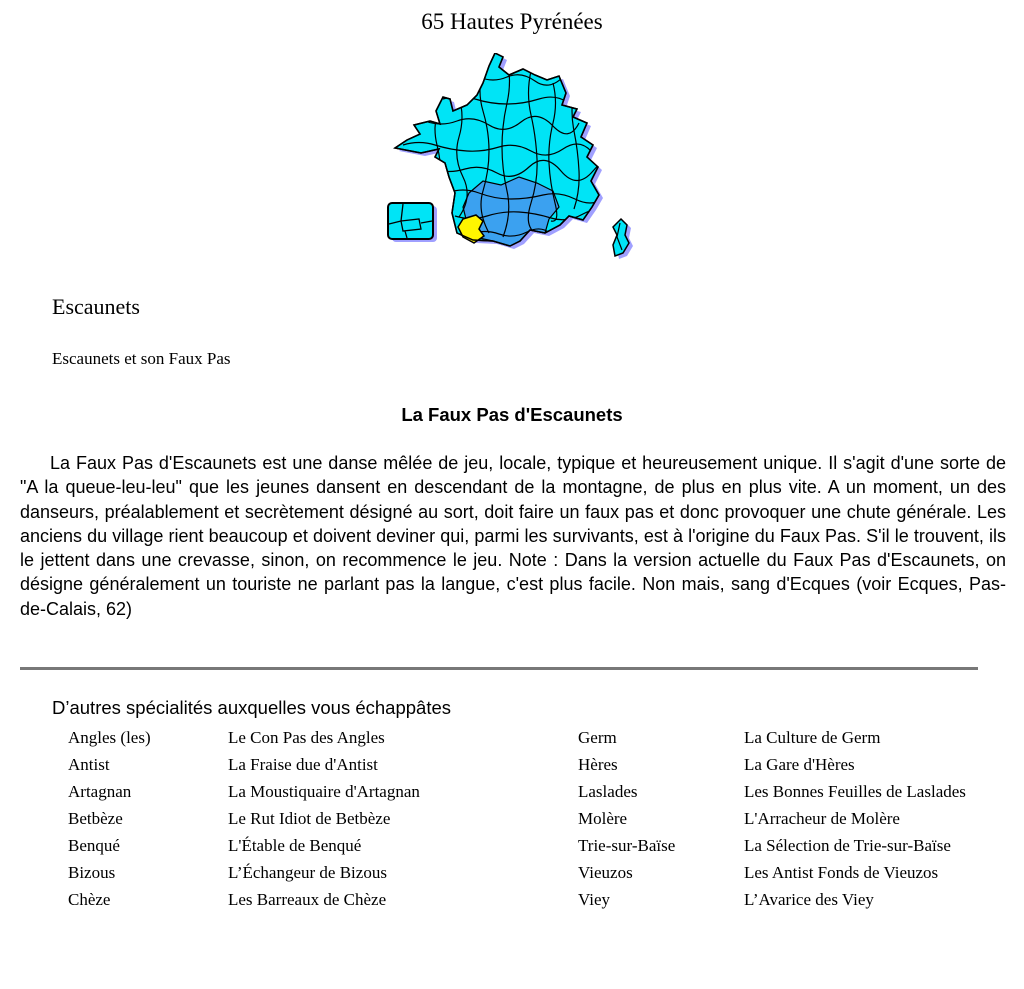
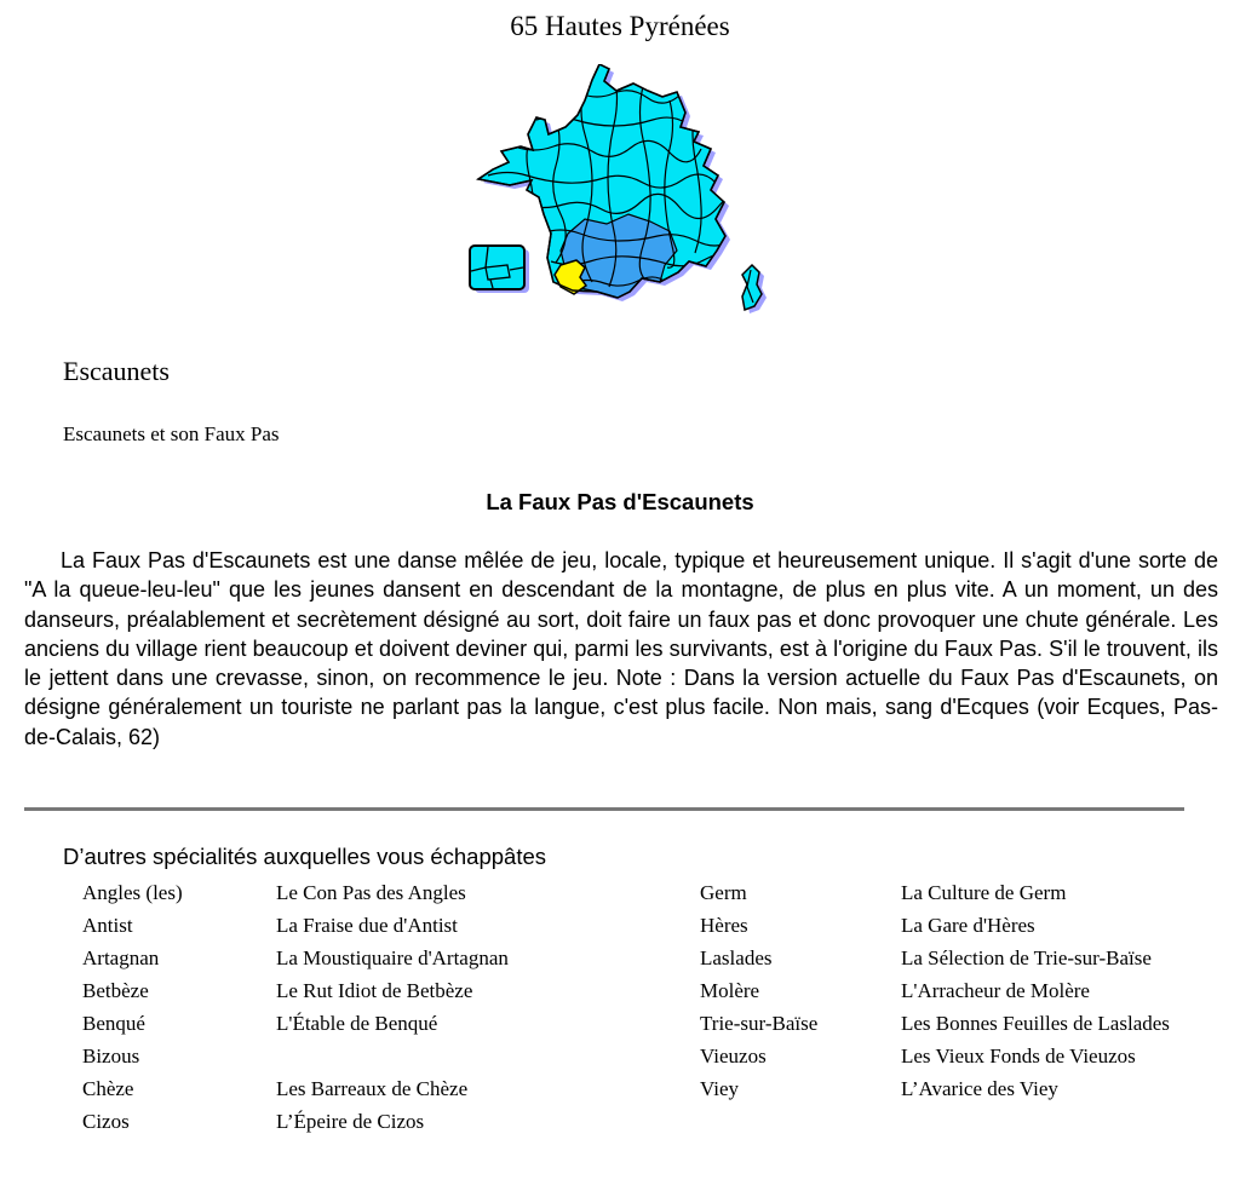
  65 Hautes Pyrénées
  Escaunets
  Escaunets et son Faux Pas
  La Faux Pas d'Escaunets
  La Faux Pas d'Escaunets est une danse mêlée de jeu, locale, typique et heureusement unique. Il s'agit d'une sorte de "A la queue-leu-leu" que les jeunes dansent en descendant de la montagne, de plus en plus vite. A un moment, un des danseurs, préalablement et secrètement désigné au sort, doit faire un faux pas et donc provoquer une chute générale. Les anciens du village rient beaucoup et doivent deviner qui, parmi les survivants, est à l'origine du Faux Pas. S'il le trouvent, ils le jettent dans une crevasse, sinon, on recommence le jeu. Note : Dans la version actuelle du Faux Pas d'Escaunets, on désigne généralement un touriste ne parlant pas la langue, c'est plus facile. Non mais, sang d'Ecques (voir Ecques, Pas-de-Calais, 62)
  D’autres spécialités auxquelles vous échappâtes
  Angles (les)
  Le Con Pas des Angles
  Antist
  La Fraise due d'Antist
  Artagnan
  La Moustiquaire d'Artagnan
  Betbèze
  Le Rut Idiot de Betbèze
  Benqué
  L'Étable de Benqué
  Bizous
- L’Échangeur de Bizous
  Chèze
  Les Barreaux de Chèze
+ Cizos
+ L’Épeire de Cizos
  Germ
  La Culture de Germ
  Hères
  La Gare d'Hères
  Laslades
- Les Bonnes Feuilles de Laslades
+ La Sélection de Trie-sur-Baïse
  Molère
  L'Arracheur de Molère
  Trie-sur-Baïse
- La Sélection de Trie-sur-Baïse
+ Les Bonnes Feuilles de Laslades
  Vieuzos
- Les Antist Fonds de Vieuzos
+ Les Vieux Fonds de Vieuzos
  Viey
  L’Avarice des Viey
